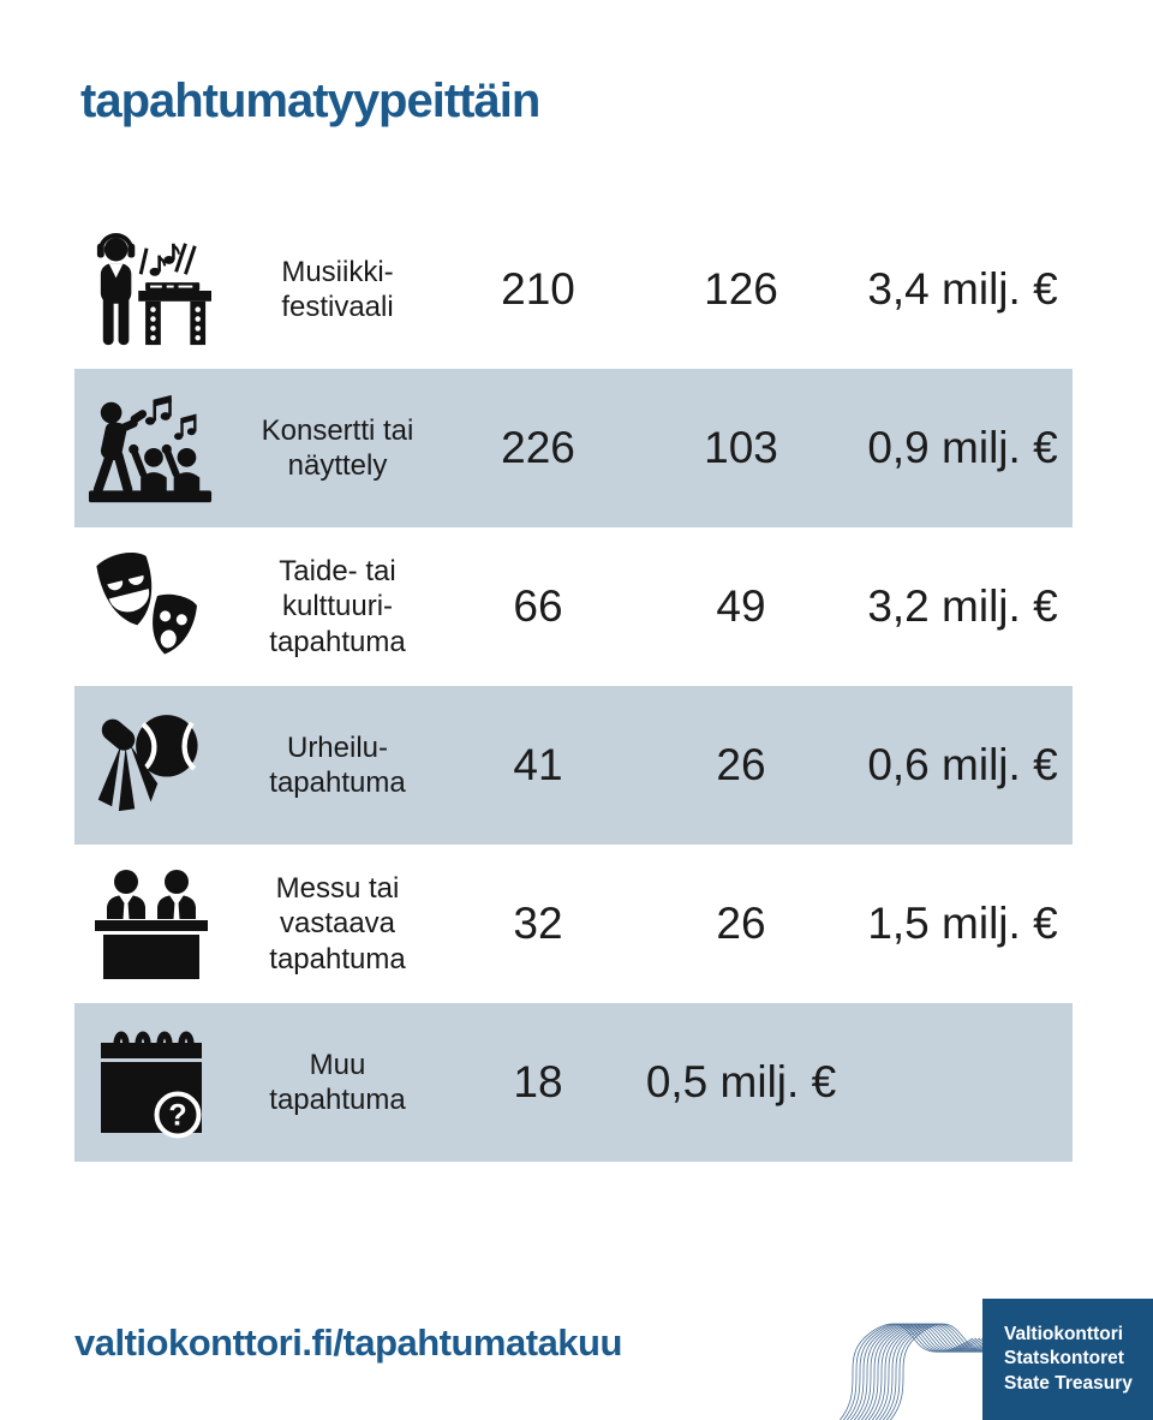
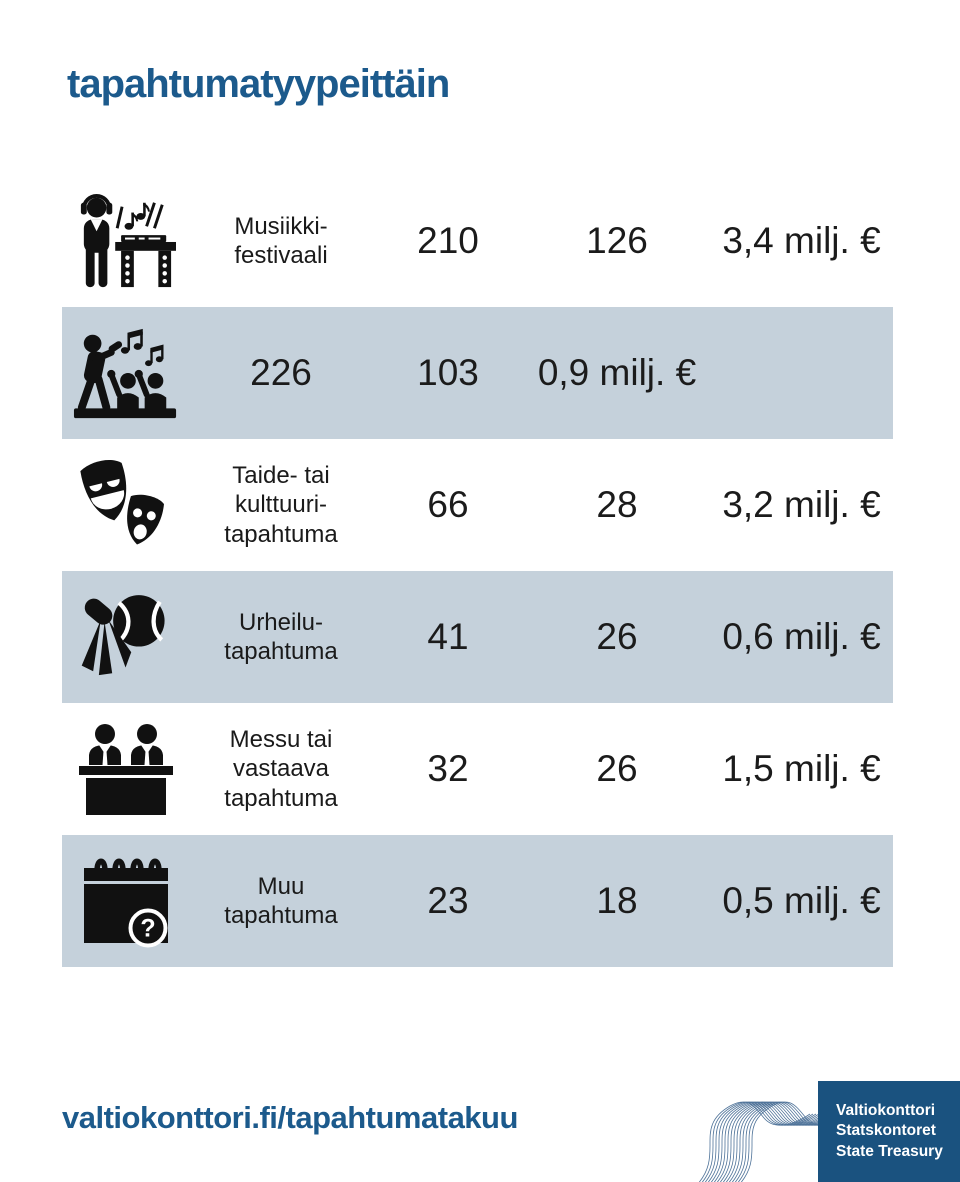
  tapahtumatyypeittäin
  Musiikki-
  festivaali
  210
  126
  3,4 milj. €
- Konsertti tai
- näyttely
  226
  103
  0,9 milj. €
  Taide- tai
  kulttuuri-
  tapahtuma
  66
- 49
+ 28
  3,2 milj. €
  Urheilu-
  tapahtuma
  41
  26
  0,6 milj. €
  Messu tai
  vastaava
  tapahtuma
  32
  26
  1,5 milj. €
  ?
  Muu
  tapahtuma
+ 23
  18
  0,5 milj. €
  valtiokonttori.fi/tapahtumatakuu
  Valtiokonttori
  Statskontoret
  State Treasury
